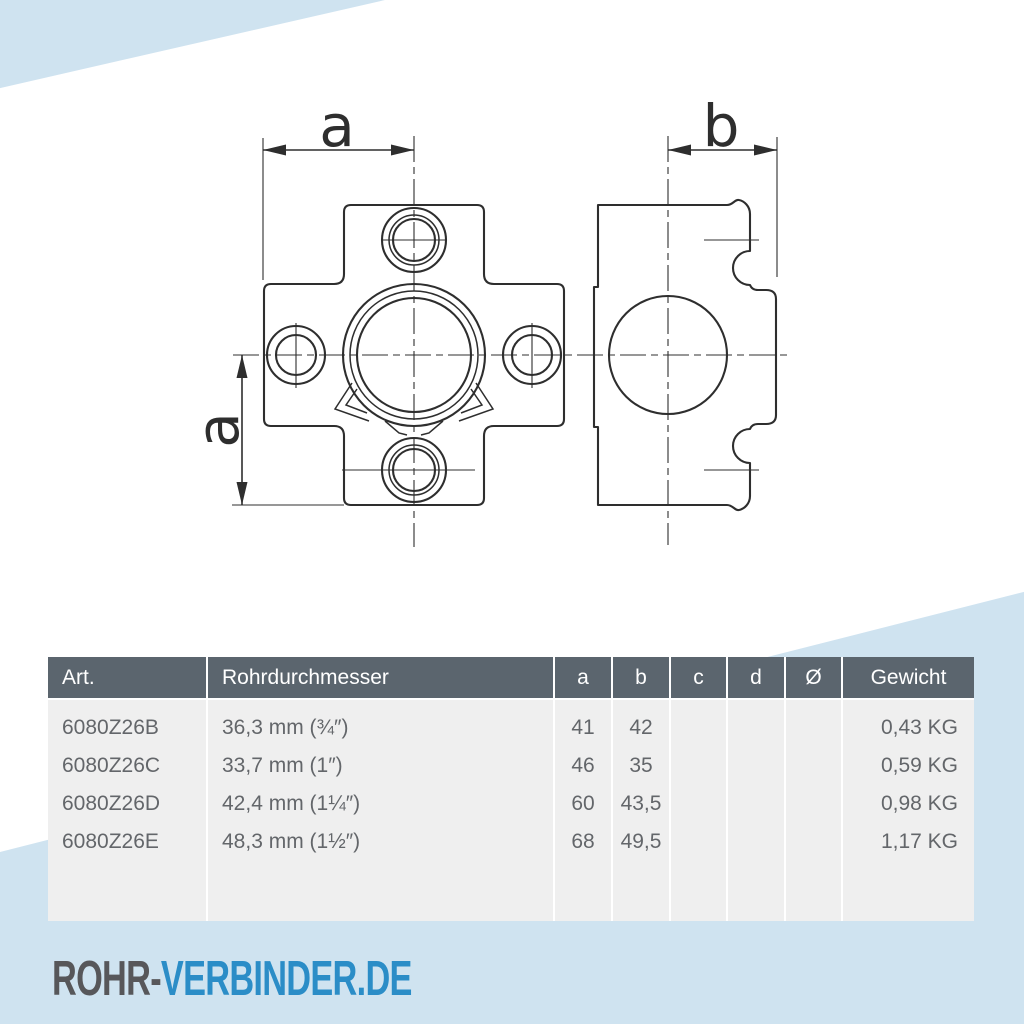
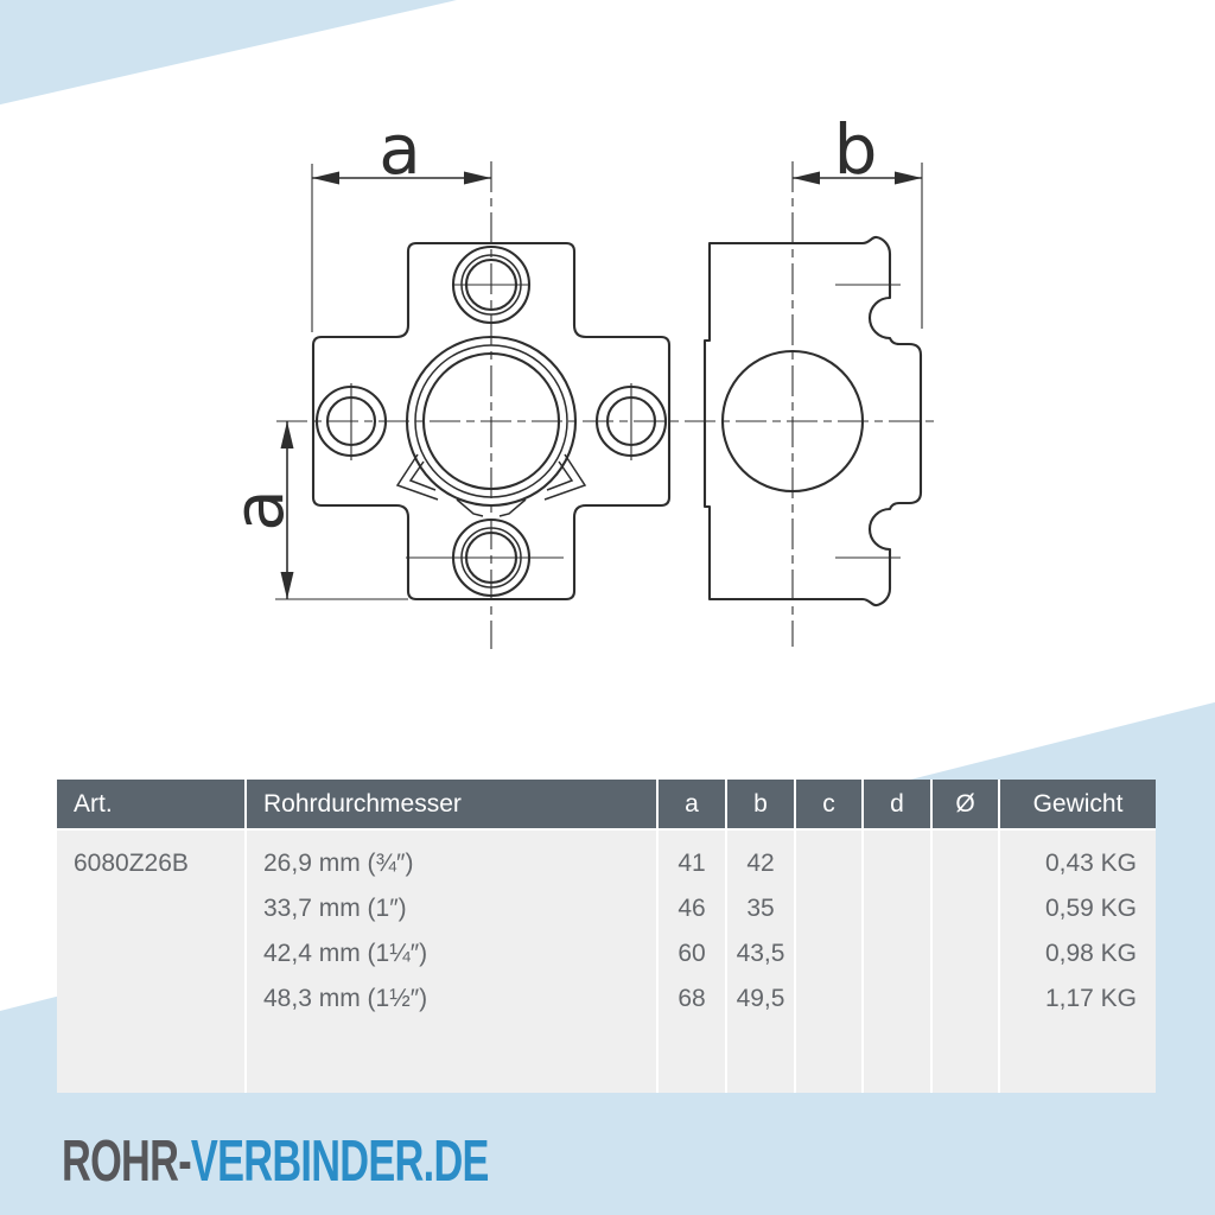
  a
  b
  Art.
  Rohrdurchmesser
  a
  b
  c
  d
  Ø
  Gewicht
  6080Z26B
- 6080Z26C
- 6080Z26D
- 6080Z26E
- 36,3 mm (¾″)
+ 26,9 mm (¾″)
  33,7 mm (1″)
  42,4 mm (1¼″)
  48,3 mm (1½″)
  41
  46
  60
  68
  42
  35
  43,5
  49,5
  0,43 KG
  0,59 KG
  0,98 KG
  1,17 KG
  ROHR-VERBINDER.DE
